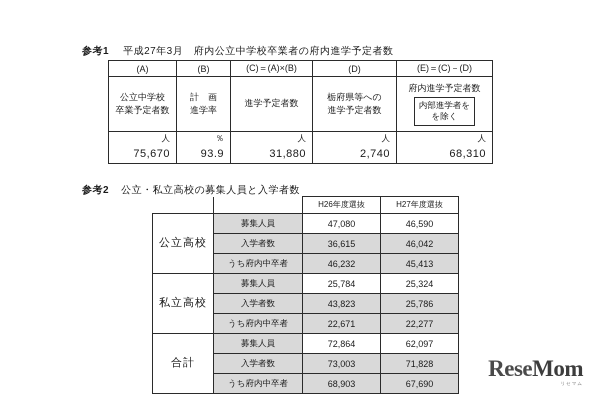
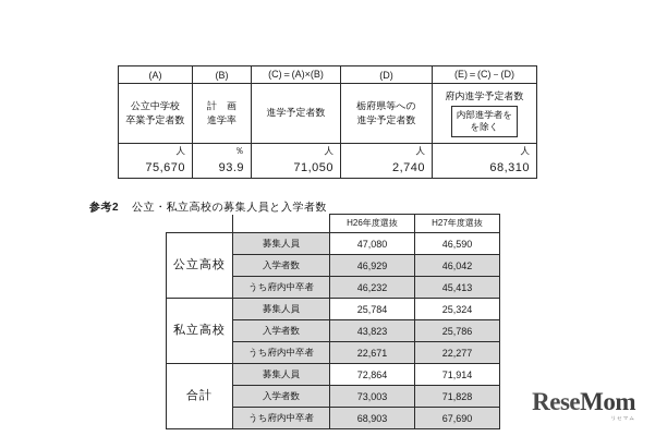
- 参考1 平成27年3月 府内公立中学校卒業者の府内進学予定者数
  (A)	(B)	(C)＝(A)×(B)	(D)	(E)＝(C)－(D)
  公立中学校 卒業予定者数	計 画 進学率	進学予定者数	栃府県等への 進学予定者数	府内進学予定者数 内部進学者を を除く
  人	％	人	人	人
- 75,670	93.9	31,880	2,740	68,310
+ 75,670	93.9	71,050	2,740	68,310
  参考2 公立・私立高校の募集人員と入学者数
  		H26年度選抜	H27年度選抜
  公立高校	募集人員	47,080	46,590
- 入学者数	36,615	46,042
+ 入学者数	46,929	46,042
  うち府内中卒者	46,232	45,413
  私立高校	募集人員	25,784	25,324
  入学者数	43,823	25,786
  うち府内中卒者	22,671	22,277
- 合計	募集人員	72,864	62,097
+ 合計	募集人員	72,864	71,914
  入学者数	73,003	71,828
  うち府内中卒者	68,903	67,690
  ReseMom
